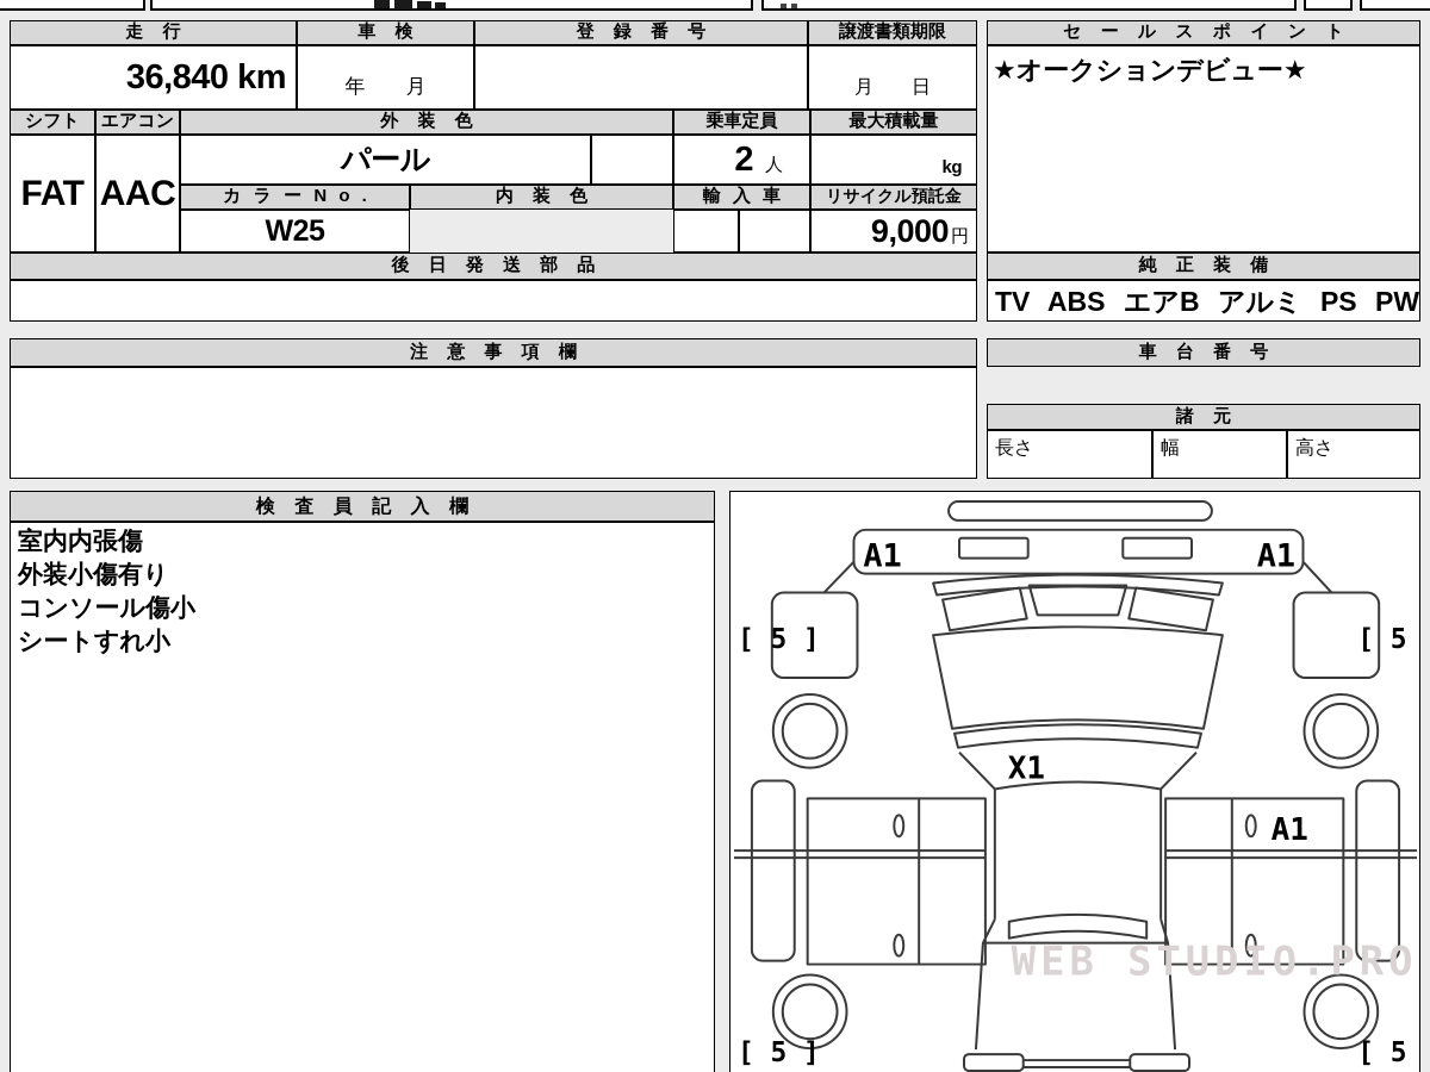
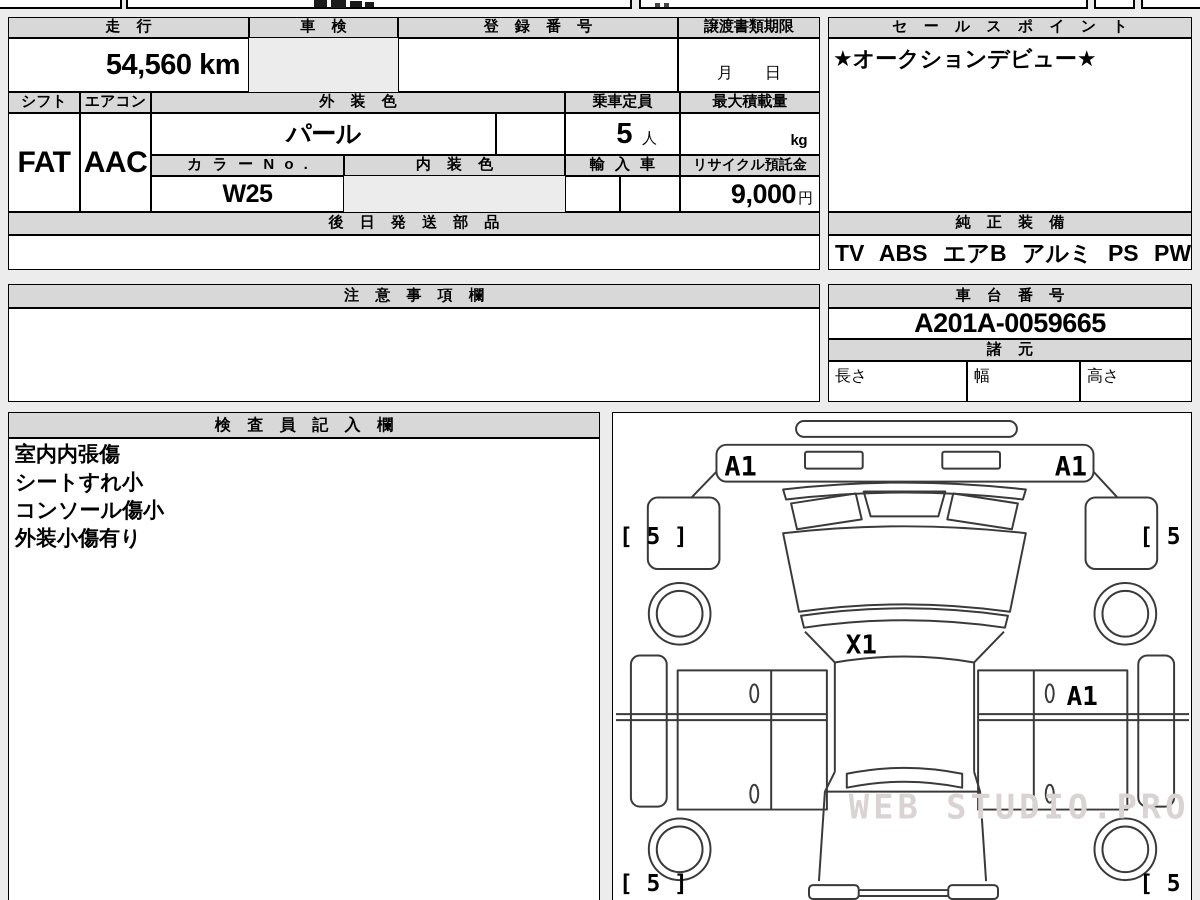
  走 行
  車 検
  登 録 番 号
  譲渡書類期限
- 36,840 km
+ 54,560 km
- 年 月
  月 日
  シフト
  エアコン
  外 装 色
  乗車定員
  最大積載量
  FAT
  AAC
  パール
- 2
+ 5
  人
  kg
  カ ラ ー N o .
  内 装 色
  輸 入 車
  リサイクル預託金
  W25
  9,000
  円
  後 日 発 送 部 品
  セ ー ル ス ポ イ ン ト
  ★オークションデビュー★
  純 正 装 備
  TV ABS エアB アルミ PS PW
  注 意 事 項 欄
  車 台 番 号
+ A201A-0059665
  諸 元
  長さ
  幅
  高さ
  検 査 員 記 入 欄
  室内内張傷
- 外装小傷有り
+ シートすれ小
  コンソール傷小
- シートすれ小
+ 外装小傷有り
  WEB STUDIO.PRO
  A1
  A1
  X1
  A1
  [ 5 ]
  [ 5 ]
